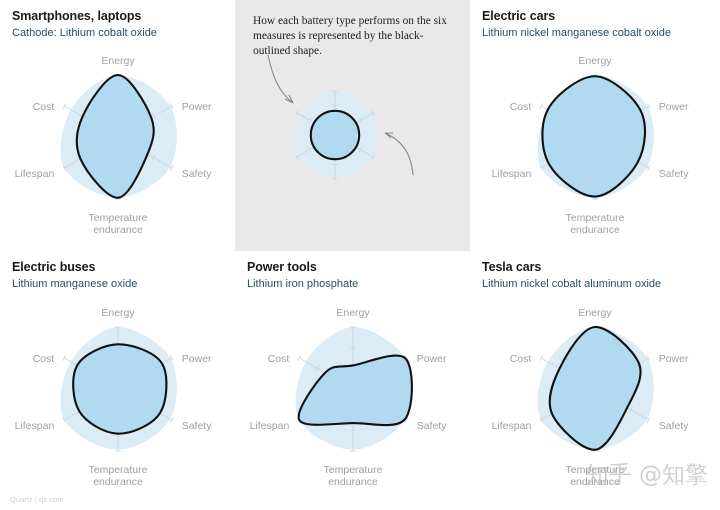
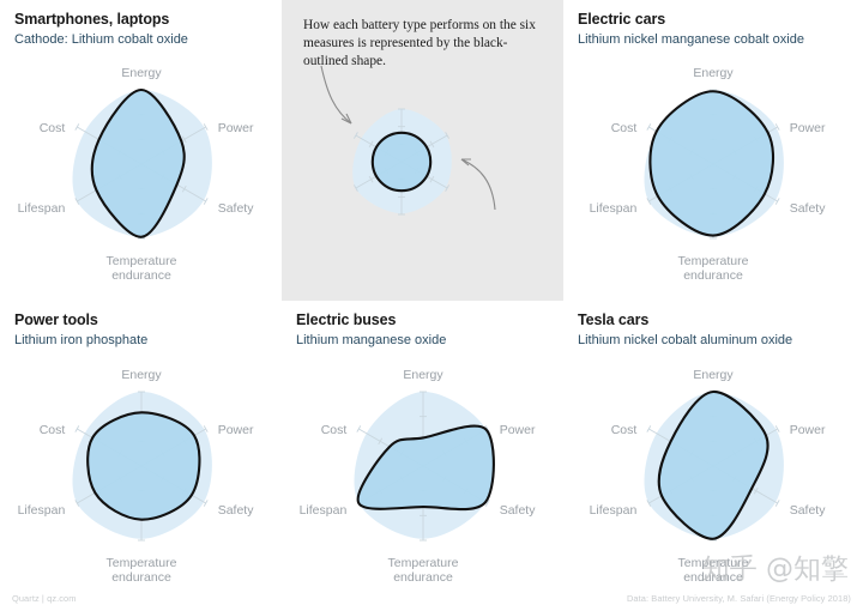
  Smartphones, laptops
  Cathode: Lithium cobalt oxide
  Energy
  Power
  Safety
  Temperature endurance
  Lifespan
  Cost
  How each battery type performs on the six measures is represented by the black-outlined shape.
  Electric cars
  Lithium nickel manganese cobalt oxide
  Energy
  Power
  Safety
  Temperature endurance
  Lifespan
  Cost
- Electric buses
+ Power tools
- Lithium manganese oxide
+ Lithium iron phosphate
  Energy
  Power
  Safety
  Temperature endurance
  Lifespan
  Cost
  Quartz | qz.com
- Power tools
+ Electric buses
- Lithium iron phosphate
+ Lithium manganese oxide
  Energy
  Power
  Safety
  Temperature endurance
  Lifespan
  Cost
  Tesla cars
  Lithium nickel cobalt aluminum oxide
  Energy
  Power
  Safety
  Temperature endurance
  Lifespan
  Cost
+ Data: Battery University, M. Safari (Energy Policy 2018)
  知乎 @知擎
